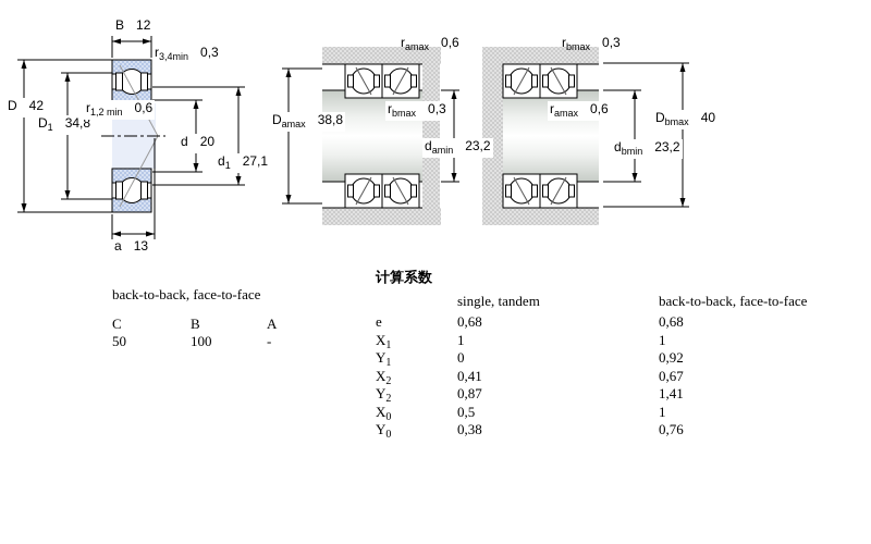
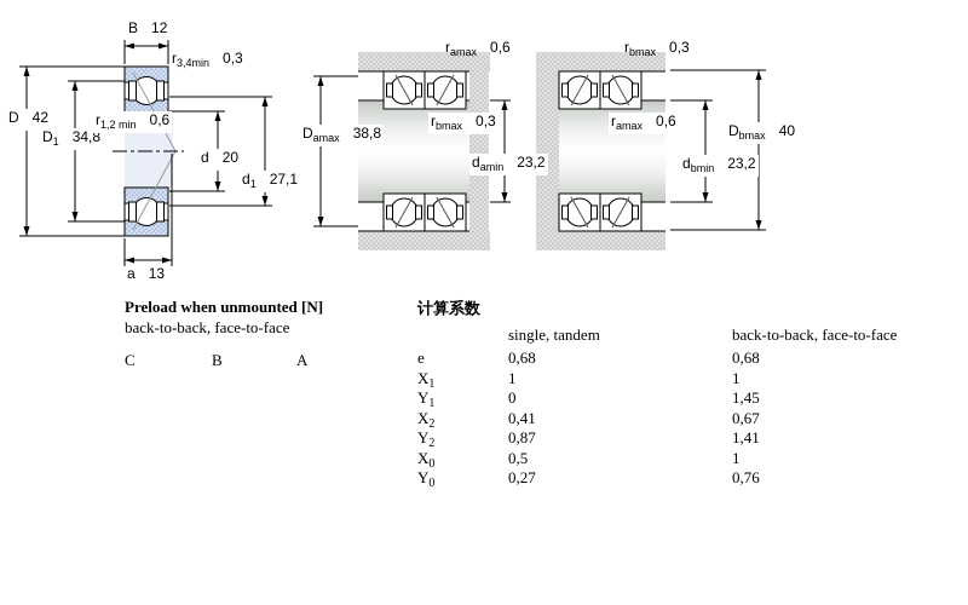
  B 12
  r3,4min 0,3
  D 42
  D1 34,8
  r1,2 min 0,6
  d 20
  d1 27,1
  a 13
  ramax 0,6
  rbmax 0,3
  Damax 38,8
  damin 23,2
  rbmax 0,3
  ramax 0,6
  Dbmax 40
  dbmin 23,2
+ Preload when unmounted [N]
  back-to-back, face-to-face
  C
  B
  A
- 50
- 100
- -
  计算系数
  single, tandem
  back-to-back, face-to-face
  e
  0,68
  0,68
  X1
  1
  1
  Y1
  0
- 0,92
+ 1,45
  X2
  0,41
  0,67
  Y2
  0,87
  1,41
  X0
  0,5
  1
  Y0
- 0,38
+ 0,27
  0,76
